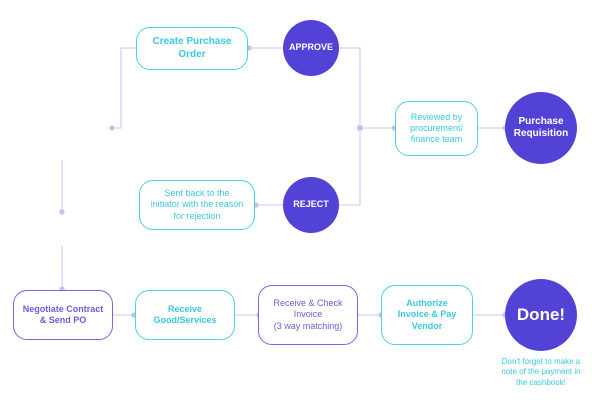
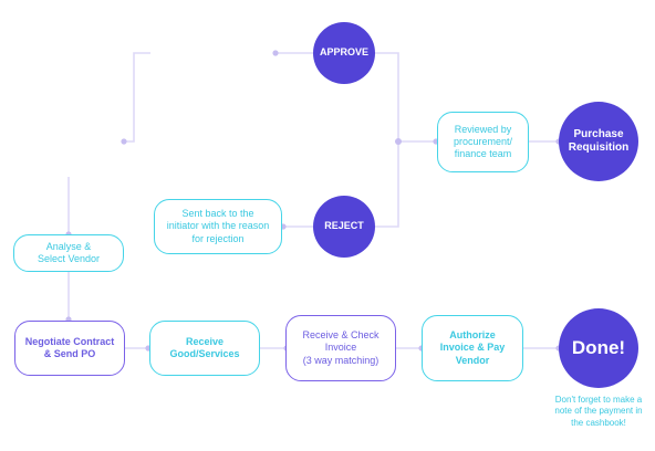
- Create Purchase
- Order
  APPROVE
  Reviewed by
  procurement/
  finance team
  Purchase
  Requisition
  Sent back to the
  initiator with the reason
  for rejection
  REJECT
+ Analyse &
+ Select Vendor
  Negotiate Contract
  & Send PO
  Receive
  Good/Services
  Receive & Check
  Invoice
  (3 way matching)
  Authorize
  Invoice & Pay
  Vendor
  Done!
  Don't forget to make a
  note of the payment in
  the cashbook!
